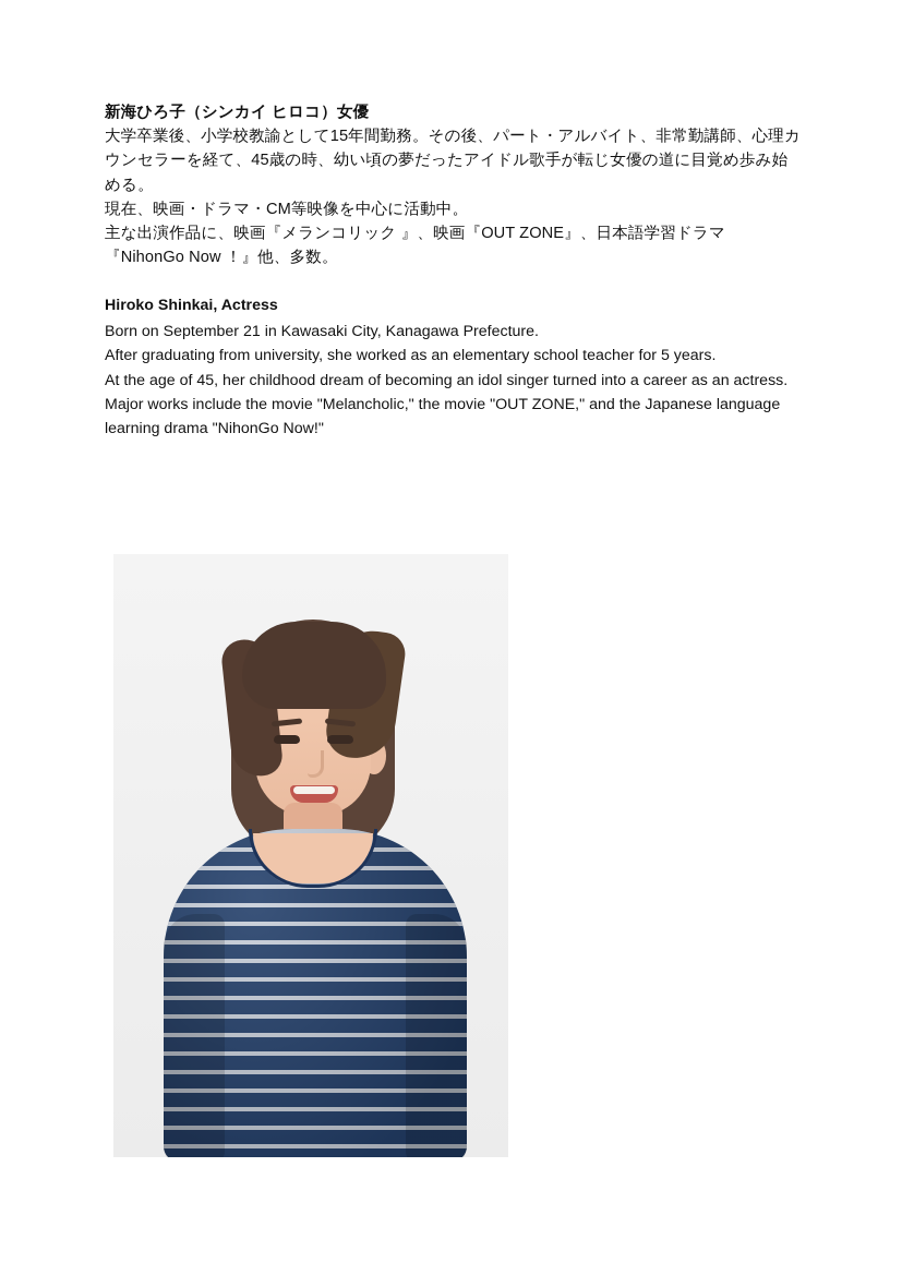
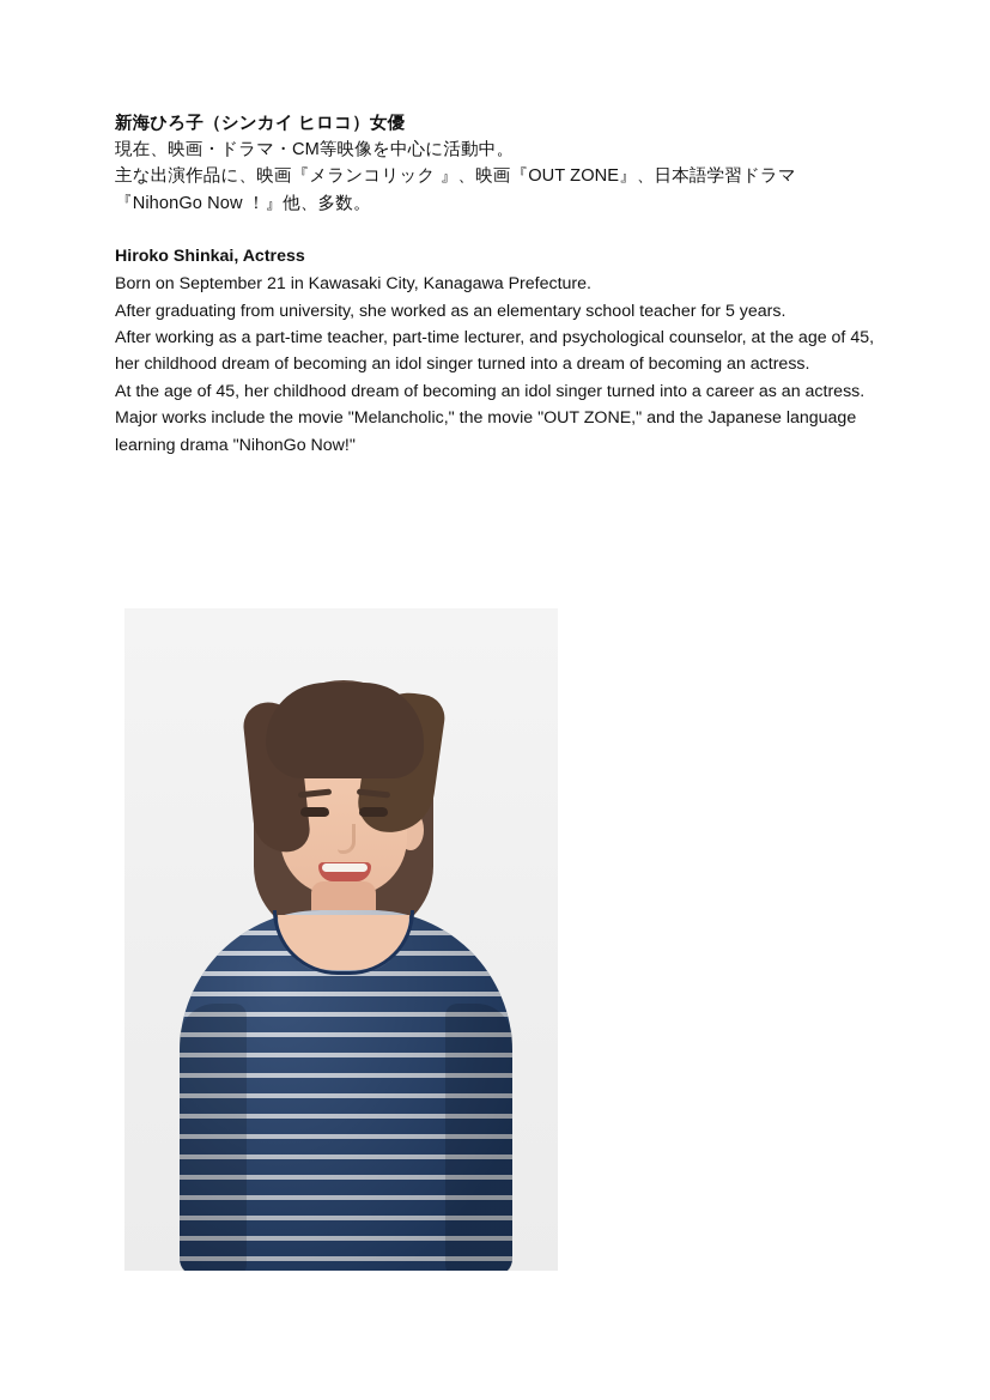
  新海ひろ子（シンカイ ヒロコ）女優
- 大学卒業後、小学校教諭として15年間勤務。その後、パート・アルバイト、非常勤講師、心理カウンセラーを経て、45歳の時、幼い頃の夢だったアイドル歌手が転じ女優の道に目覚め歩み始める。
  現在、映画・ドラマ・CM等映像を中心に活動中。
  主な出演作品に、映画『メランコリック 』、映画『OUT ZONE』、日本語学習ドラマ『NihonGo Now ！』他、多数。
  Hiroko Shinkai, Actress
  Born on September 21 in Kawasaki City, Kanagawa Prefecture.
  After graduating from university, she worked as an elementary school teacher for 5 years.
+ After working as a part-time teacher, part-time lecturer, and psychological counselor, at the age of 45, her childhood dream of becoming an idol singer turned into a dream of becoming an actress.
  At the age of 45, her childhood dream of becoming an idol singer turned into a career as an actress.
  Major works include the movie "Melancholic," the movie "OUT ZONE," and the Japanese language learning drama "NihonGo Now!"
